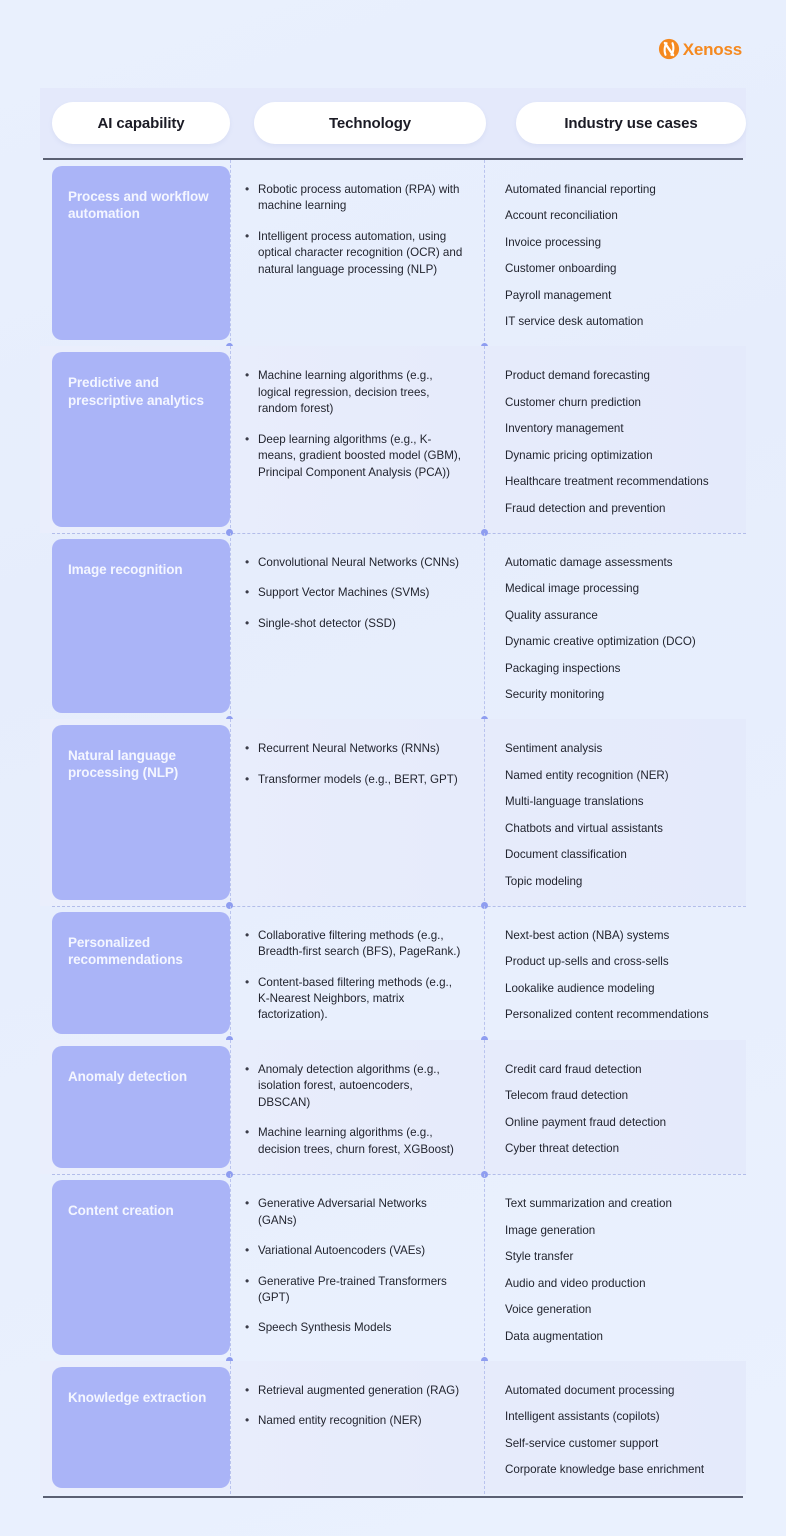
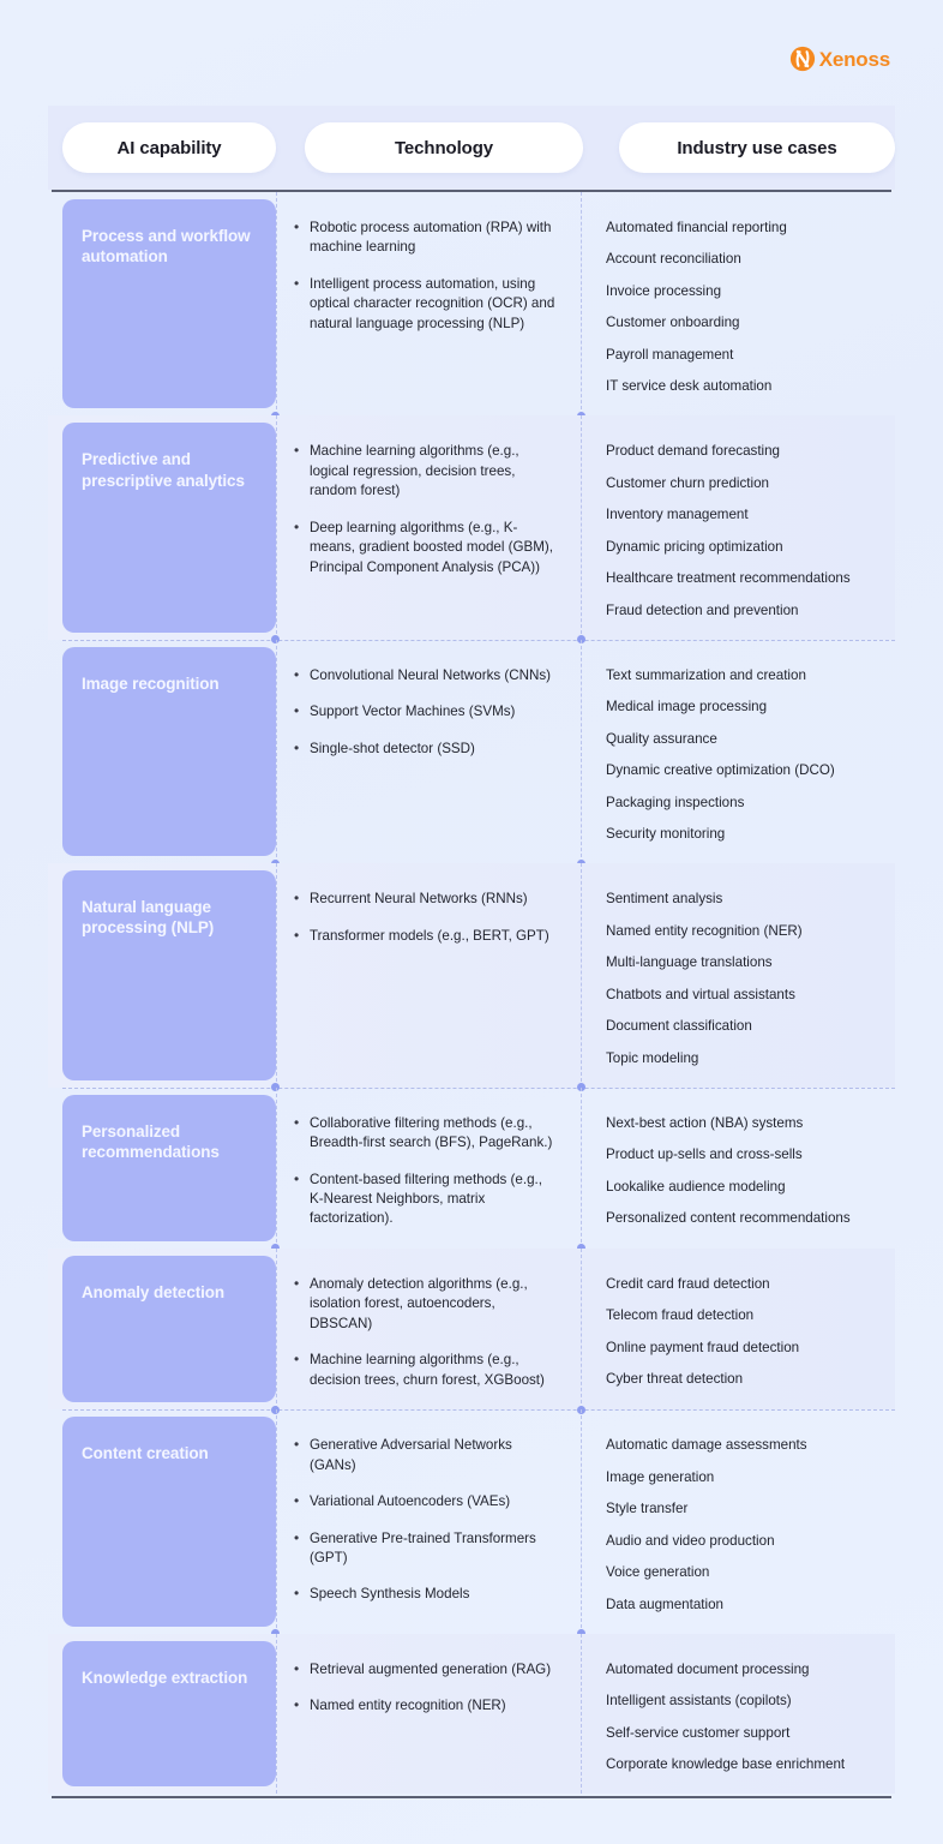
  Xenoss
  AI capability
  Technology
  Industry use cases
  Process and workflow automation
  Robotic process automation (RPA) with machine learning
  Intelligent process automation, using optical character recognition (OCR) and natural language processing (NLP)
  Automated financial reporting
  Account reconciliation
  Invoice processing
  Customer onboarding
  Payroll management
  IT service desk automation
  Predictive and prescriptive analytics
  Machine learning algorithms (e.g., logical regression, decision trees, random forest)
  Deep learning algorithms (e.g., K-means, gradient boosted model (GBM), Principal Component Analysis (PCA))
  Product demand forecasting
  Customer churn prediction
  Inventory management
  Dynamic pricing optimization
  Healthcare treatment recommendations
  Fraud detection and prevention
  Image recognition
  Convolutional Neural Networks (CNNs)
  Support Vector Machines (SVMs)
  Single-shot detector (SSD)
- Automatic damage assessments
+ Text summarization and creation
  Medical image processing
  Quality assurance
  Dynamic creative optimization (DCO)
  Packaging inspections
  Security monitoring
  Natural language processing (NLP)
  Recurrent Neural Networks (RNNs)
  Transformer models (e.g., BERT, GPT)
  Sentiment analysis
  Named entity recognition (NER)
  Multi-language translations
  Chatbots and virtual assistants
  Document classification
  Topic modeling
  Personalized recommendations
  Collaborative filtering methods (e.g., Breadth-first search (BFS), PageRank.)
  Content-based filtering methods (e.g., K-Nearest Neighbors, matrix factorization).
  Next-best action (NBA) systems
  Product up-sells and cross-sells
  Lookalike audience modeling
  Personalized content recommendations
  Anomaly detection
  Anomaly detection algorithms (e.g., isolation forest, autoencoders, DBSCAN)
  Machine learning algorithms (e.g., decision trees, churn forest, XGBoost)
  Credit card fraud detection
  Telecom fraud detection
  Online payment fraud detection
  Cyber threat detection
  Content creation
  Generative Adversarial Networks (GANs)
  Variational Autoencoders (VAEs)
  Generative Pre-trained Transformers (GPT)
  Speech Synthesis Models
- Text summarization and creation
+ Automatic damage assessments
  Image generation
  Style transfer
  Audio and video production
  Voice generation
  Data augmentation
  Knowledge extraction
  Retrieval augmented generation (RAG)
  Named entity recognition (NER)
  Automated document processing
  Intelligent assistants (copilots)
  Self-service customer support
  Corporate knowledge base enrichment
